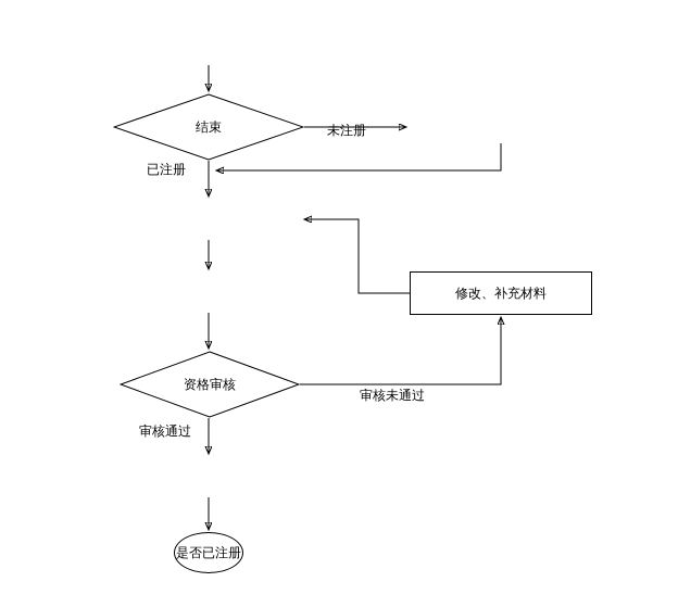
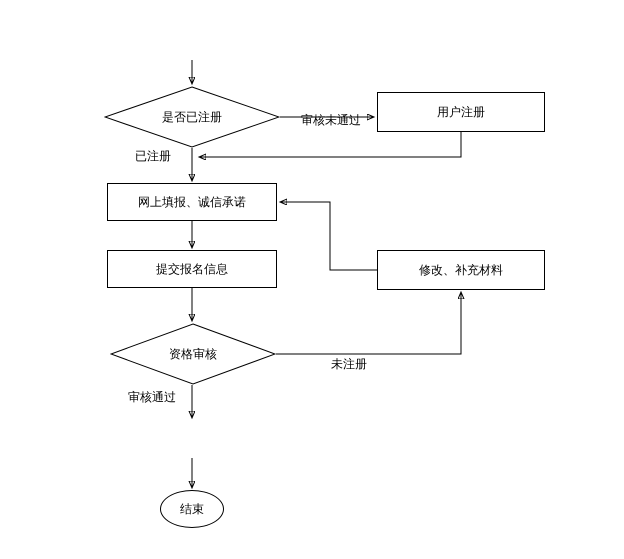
- 结束
+ 是否已注册
+ 用户注册
+ 网上填报、诚信承诺
+ 提交报名信息
  修改、补充材料
  资格审核
- 是否已注册
+ 结束
- 未注册
+ 审核未通过
  已注册
- 审核未通过
+ 未注册
  审核通过
